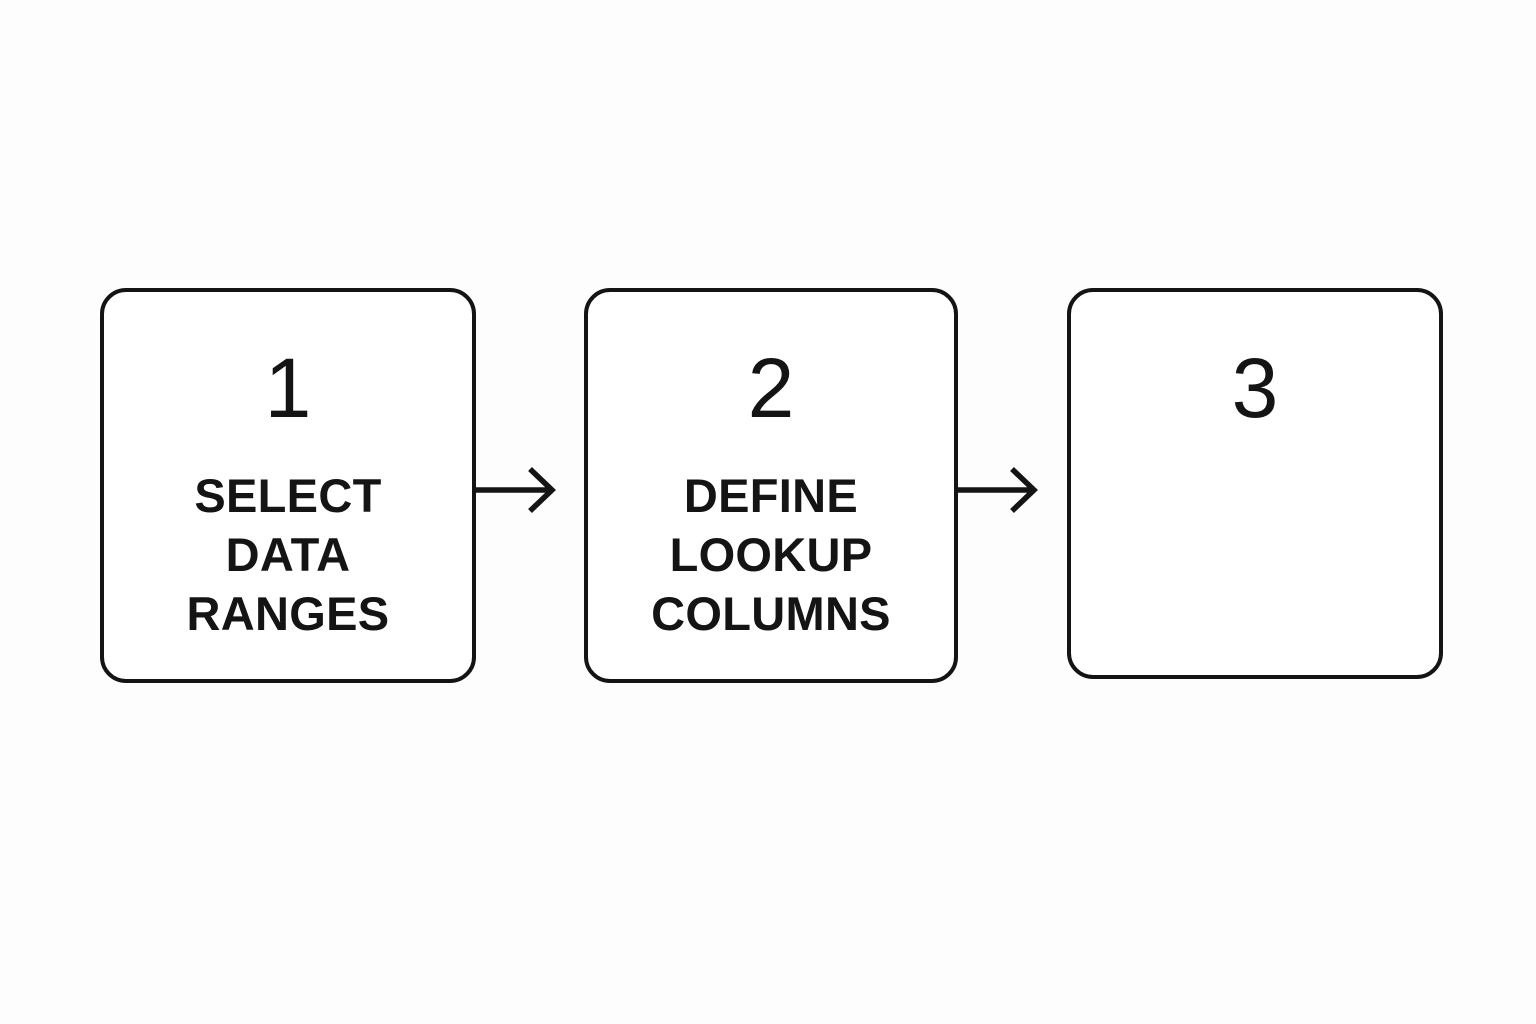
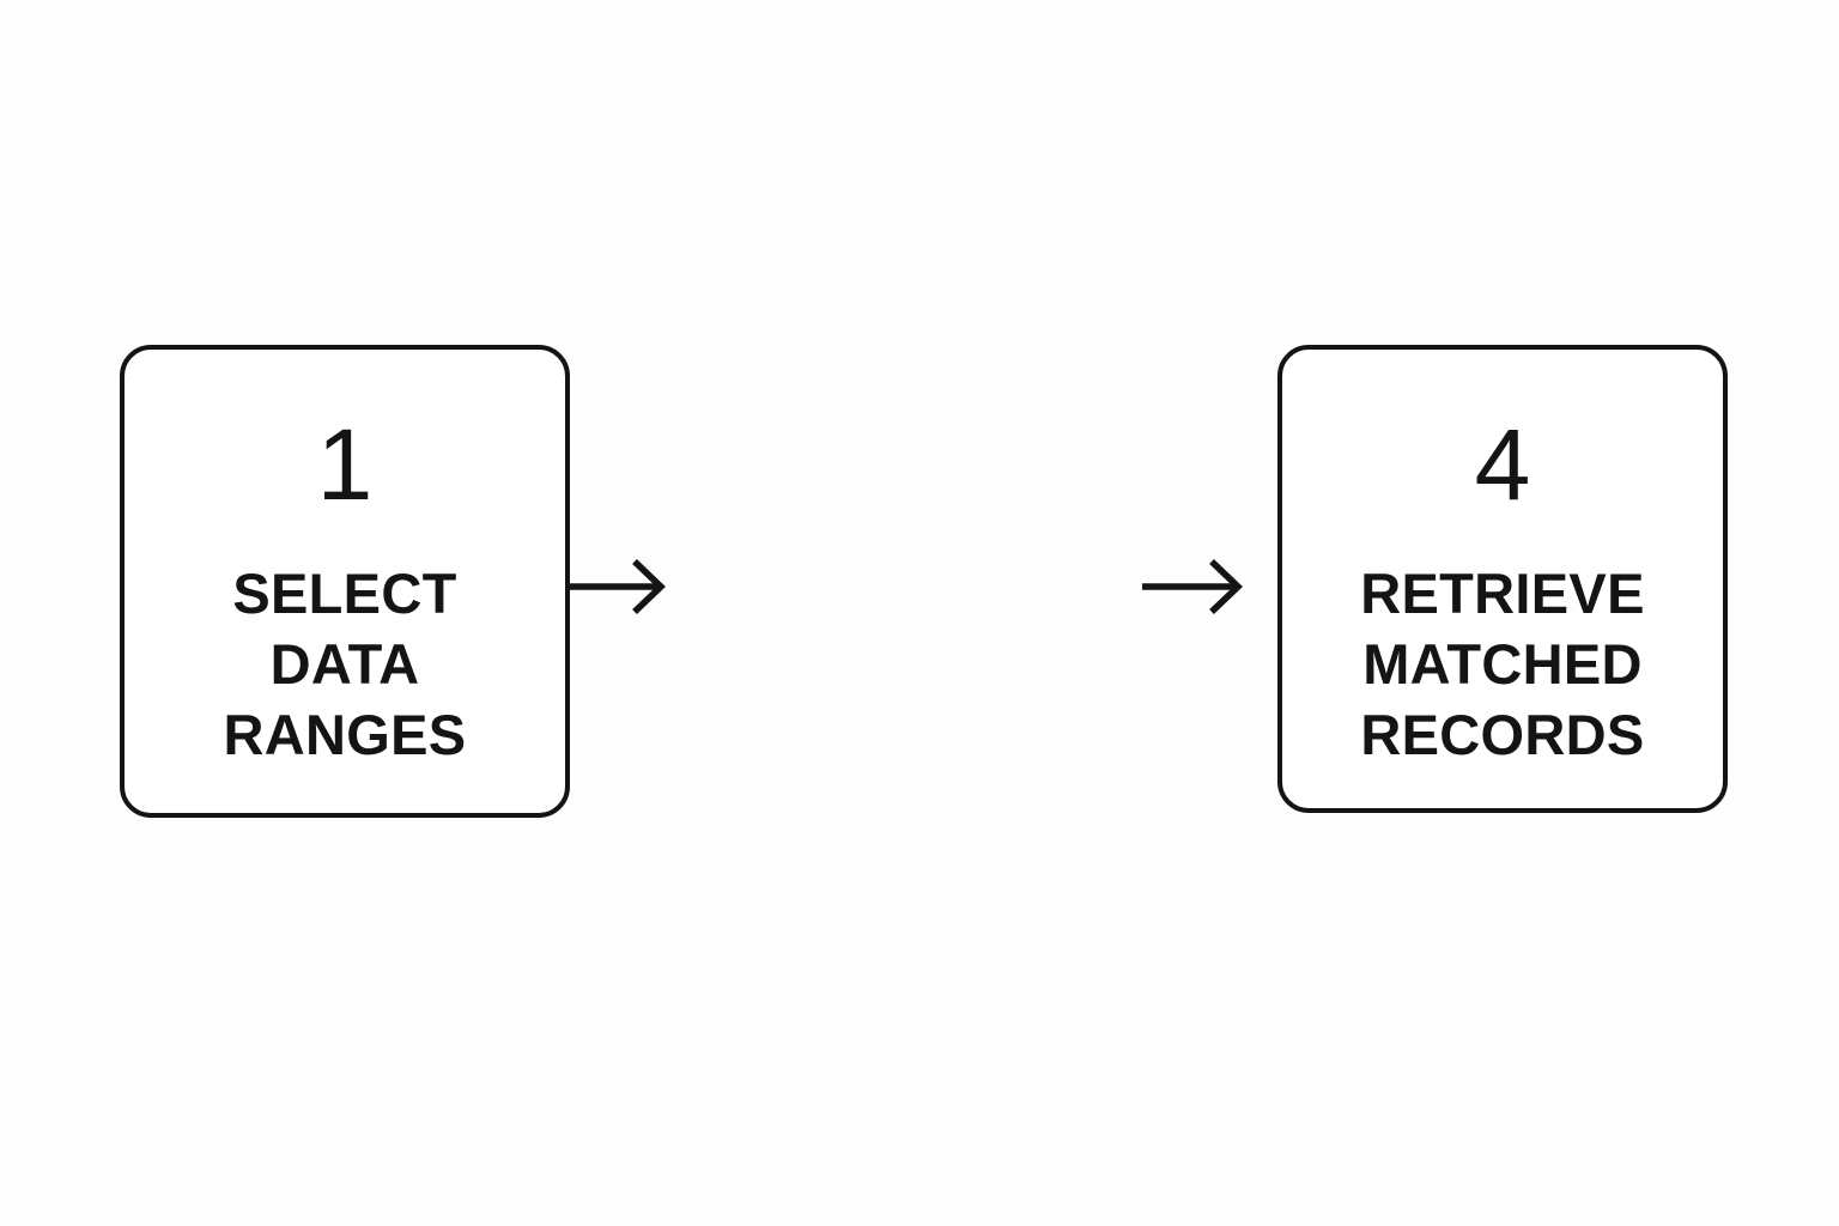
  1
  SELECT
  DATA
  RANGES
- 2
- DEFINE
- LOOKUP
- COLUMNS
- 3
+ 4
+ RETRIEVE
+ MATCHED
+ RECORDS
